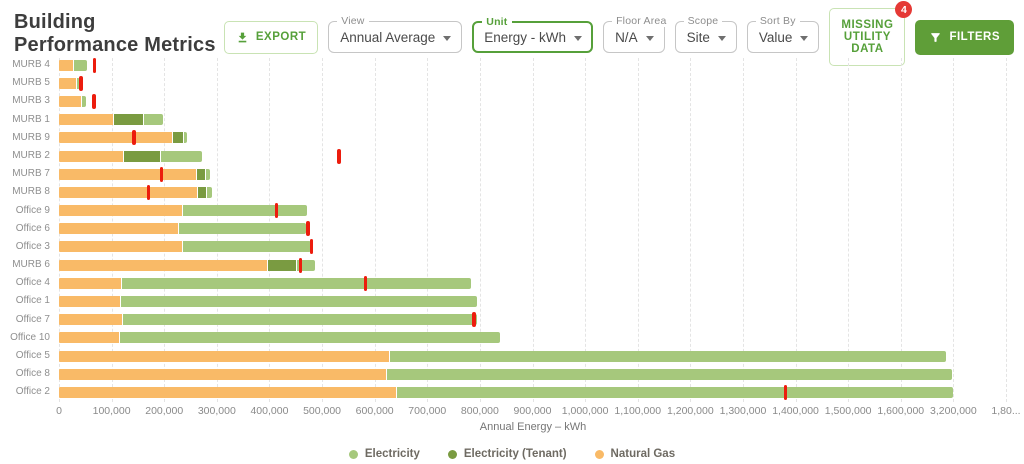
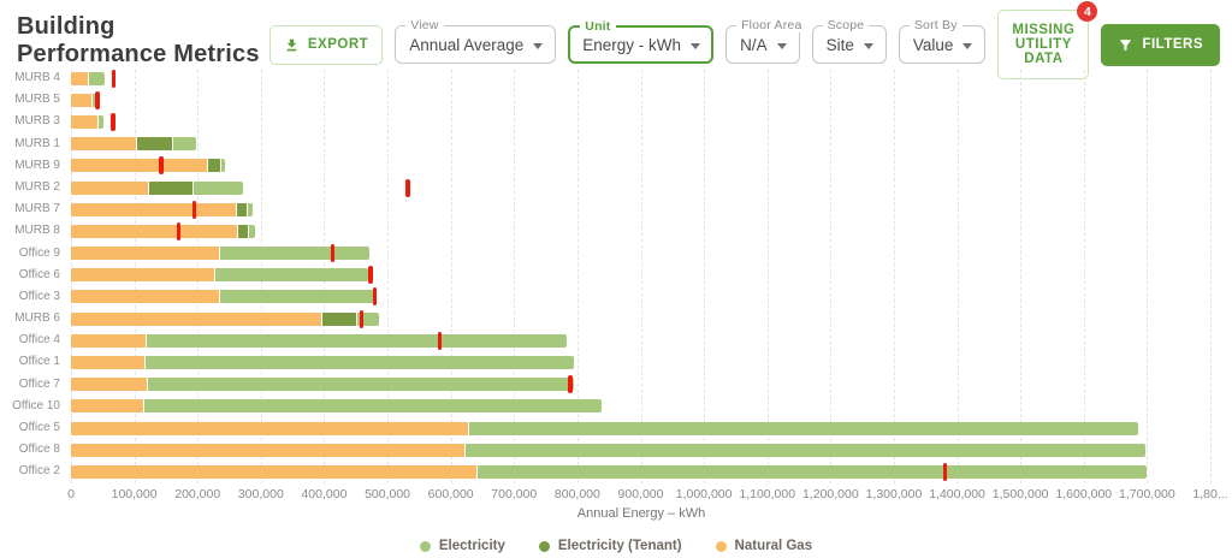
  Building Performance Metrics
  EXPORT
  View
  Annual Average
  Unit
  Energy - kWh
  Floor Area
  N/A
  Scope
  Site
  Sort By
  Value
  MISSING UTILITY DATA
  4
  FILTERS
  MURB 4
  MURB 5
  MURB 3
  MURB 1
  MURB 9
  MURB 2
  MURB 7
  MURB 8
  Office 9
  Office 6
  Office 3
  MURB 6
  Office 4
  Office 1
  Office 7
  Office 10
  Office 5
  Office 8
  Office 2
  0
  100,000
  200,000
  300,000
  400,000
  500,000
  600,000
  700,000
  800,000
  900,000
  1,000,000
  1,100,000
  1,200,000
  1,300,000
  1,400,000
  1,500,000
  1,600,000
- 3,200,000
+ 1,700,000
  1,80...
  Annual Energy – kWh
  Electricity
  Electricity (Tenant)
  Natural Gas
